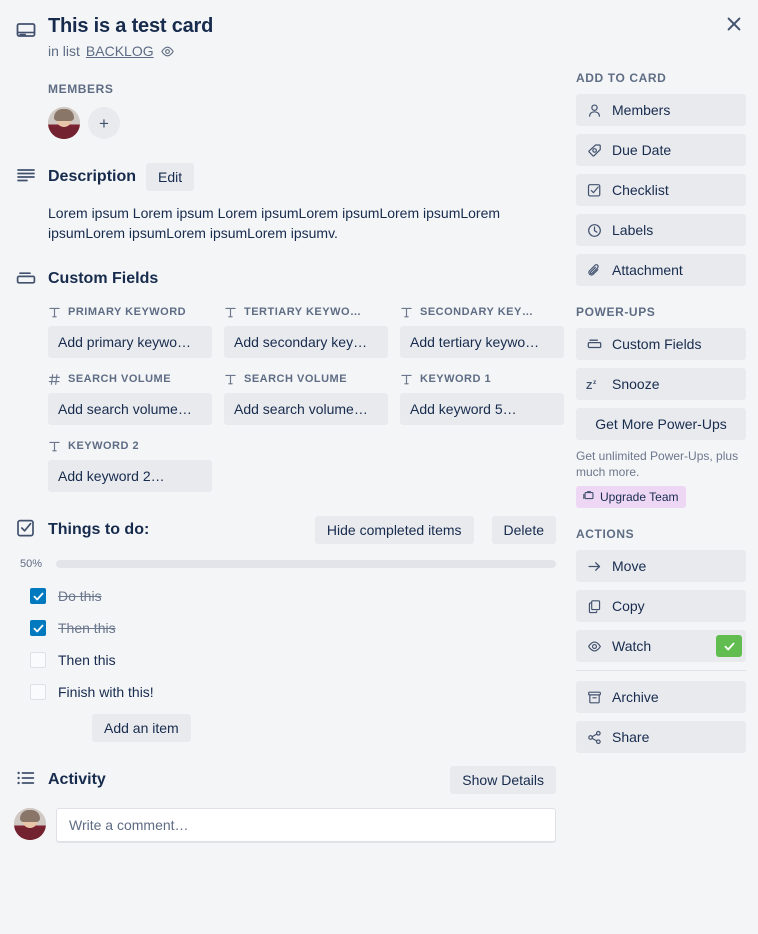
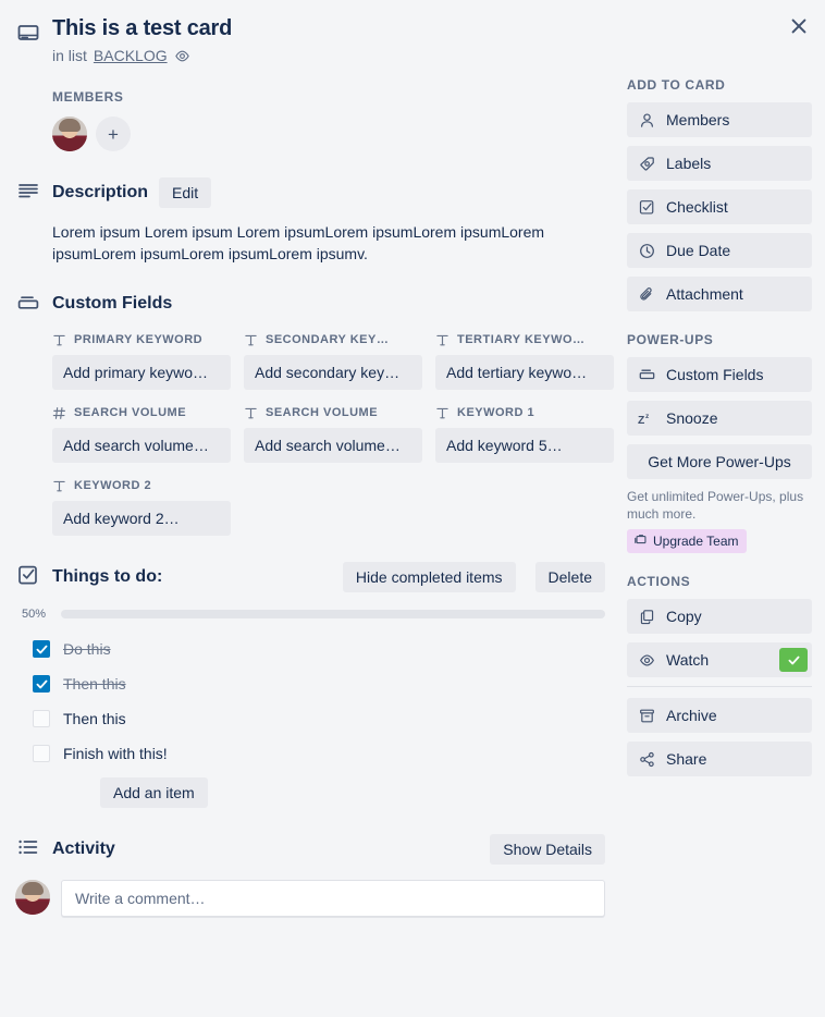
  This is a test card
  in list
  BACKLOG
  MEMBERS
  +
  Description
  Edit
  Lorem ipsum Lorem ipsum Lorem ipsumLorem ipsumLorem ipsumLorem ipsumLorem ipsumLorem ipsumLorem ipsumv.
  Custom Fields
  PRIMARY KEYWORD
  Add primary keywo…
- TERTIARY KEYWO…
+ SECONDARY KEY…
  Add secondary key…
- SECONDARY KEY…
+ TERTIARY KEYWO…
  Add tertiary keywo…
  SEARCH VOLUME
  Add search volume…
  SEARCH VOLUME
  Add search volume…
  KEYWORD 1
  Add keyword 5…
  KEYWORD 2
  Add keyword 2…
  Things to do:
  Hide completed items
  Delete
  50%
  Do this
  Then this
  Then this
  Finish with this!
  Add an item
  Activity
  Show Details
  Write a comment…
  ADD TO CARD
  Members
- Due Date
+ Labels
  Checklist
- Labels
+ Due Date
  Attachment
  POWER-UPS
  Custom Fields
  Z
  Snooze
  Get More Power-Ups
  Get unlimited Power-Ups, plus much more.
  Upgrade Team
  ACTIONS
- Move
  Copy
  Watch
  Archive
  Share
